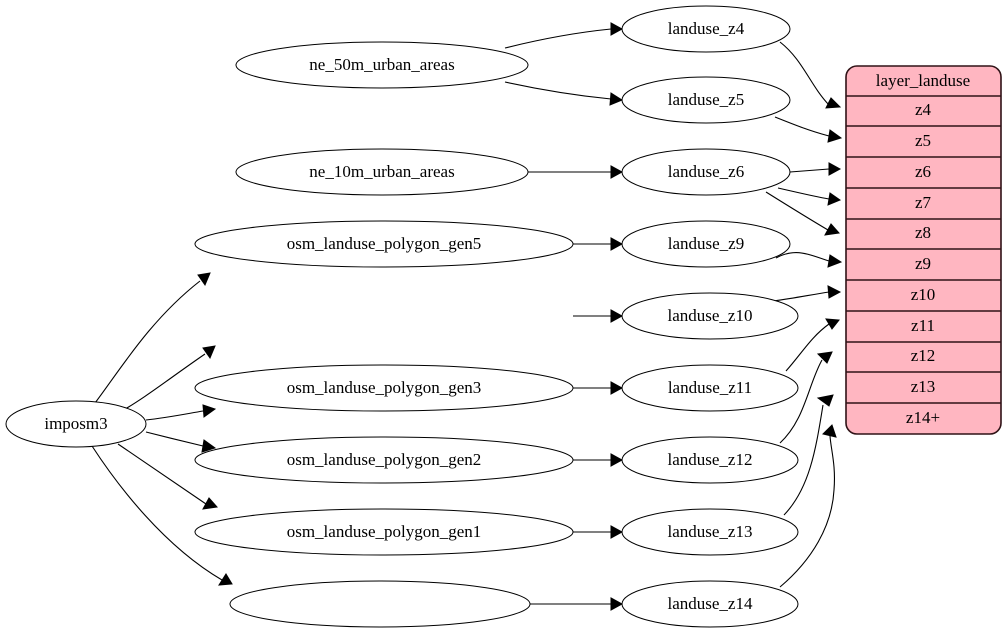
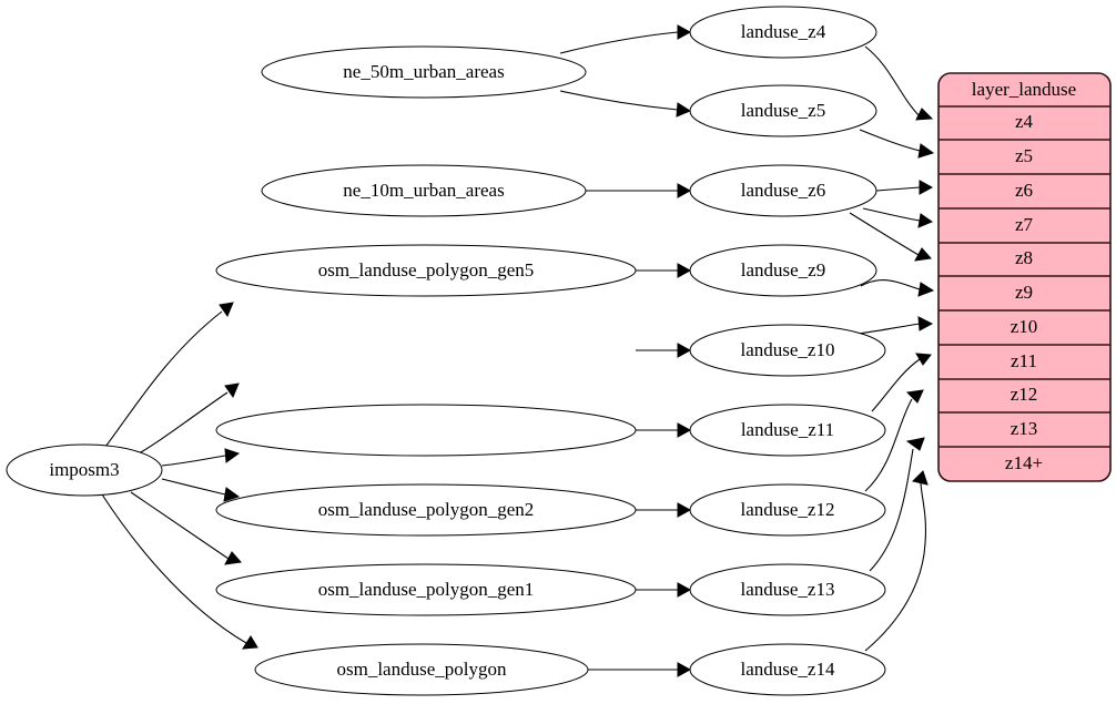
  imposm3
  ne_50m_urban_areas
  ne_10m_urban_areas
  osm_landuse_polygon_gen5
- osm_landuse_polygon_gen3
  osm_landuse_polygon_gen2
  osm_landuse_polygon_gen1
+ osm_landuse_polygon
  landuse_z4
  landuse_z5
  landuse_z6
  landuse_z9
  landuse_z10
  landuse_z11
  landuse_z12
  landuse_z13
  landuse_z14
  layer_landuse
  z4
  z5
  z6
  z7
  z8
  z9
  z10
  z11
  z12
  z13
  z14+
